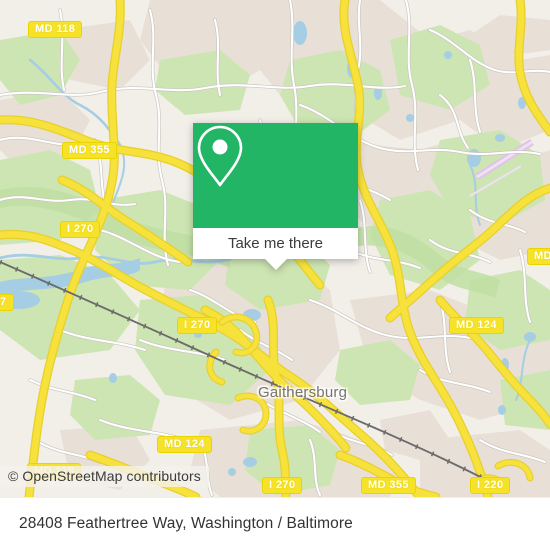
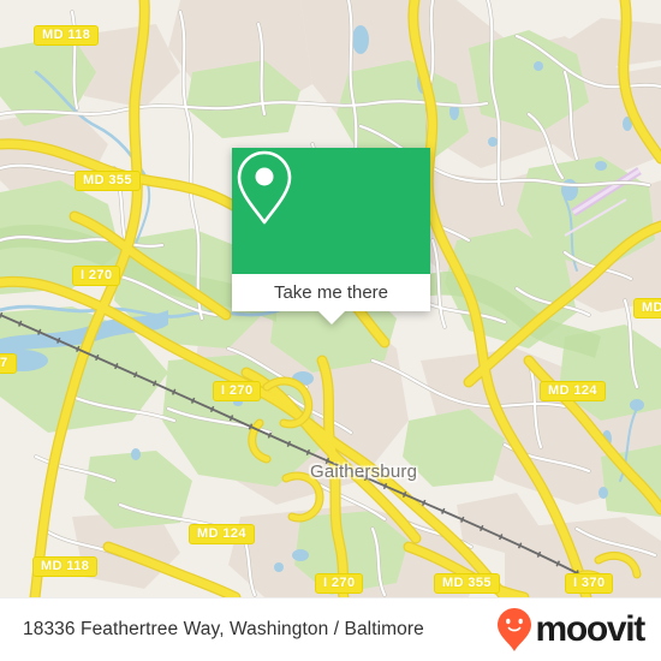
  Gaithersburg
  MD 118
  MD 355
  I 270
  MD
  7
  I 270
  MD 124
  MD 124
  MD 118
  I 270
  MD 355
- I 220
+ I 370
  Take me there
- © OpenStreetMap contributors
- 28408 Feathertree Way, Washington / Baltimore
+ 18336 Feathertree Way, Washington / Baltimore
+ moovit
